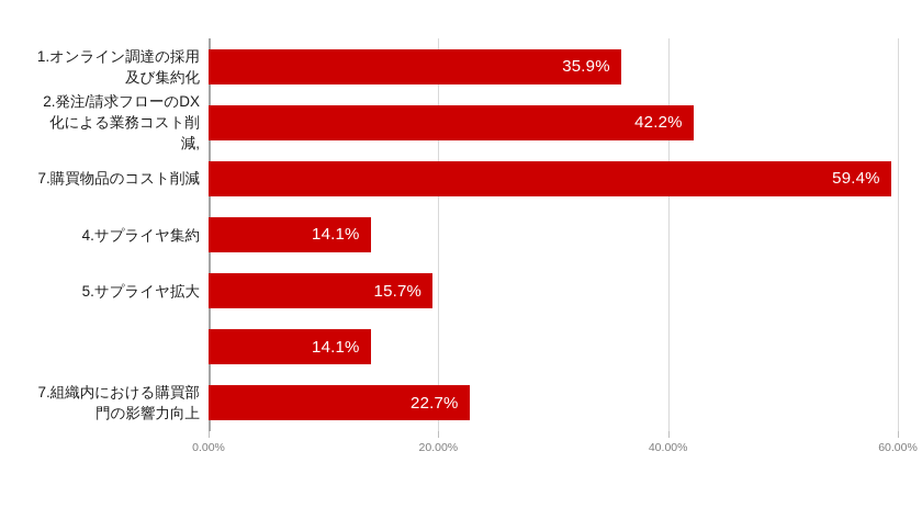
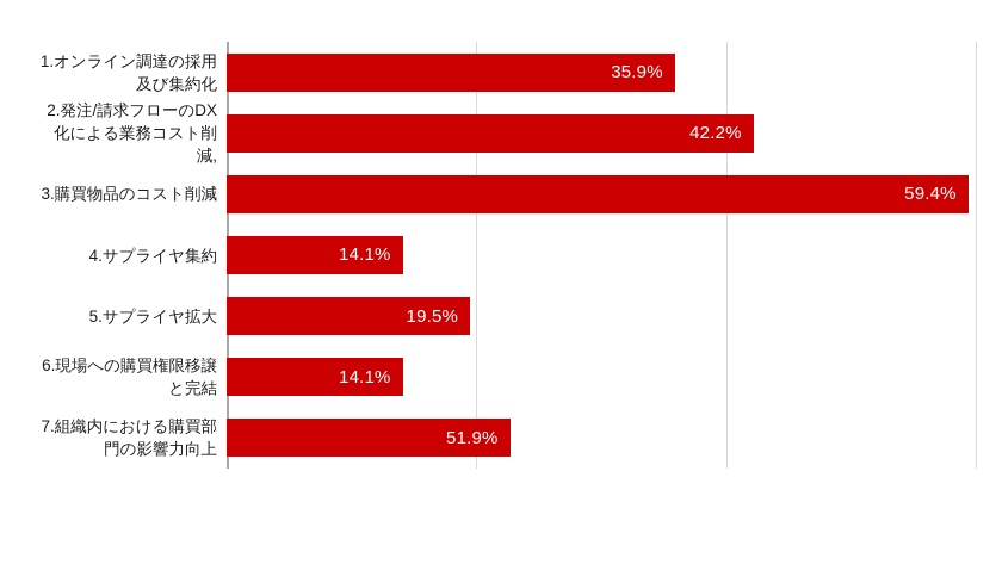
  1.オンライン調達の採用
  及び集約化
  2.発注/請求フローのDX
  化による業務コスト削
  減,
- 7.購買物品のコスト削減
+ 3.購買物品のコスト削減
  4.サプライヤ集約
  5.サプライヤ拡大
+ 6.現場への購買権限移譲
+ と完結
  7.組織内における購買部
  門の影響力向上
  35.9%
  42.2%
  59.4%
  14.1%
- 15.7%
+ 19.5%
  14.1%
- 22.7%
+ 51.9%
- 0.00%
- 20.00%
- 40.00%
- 60.00%
